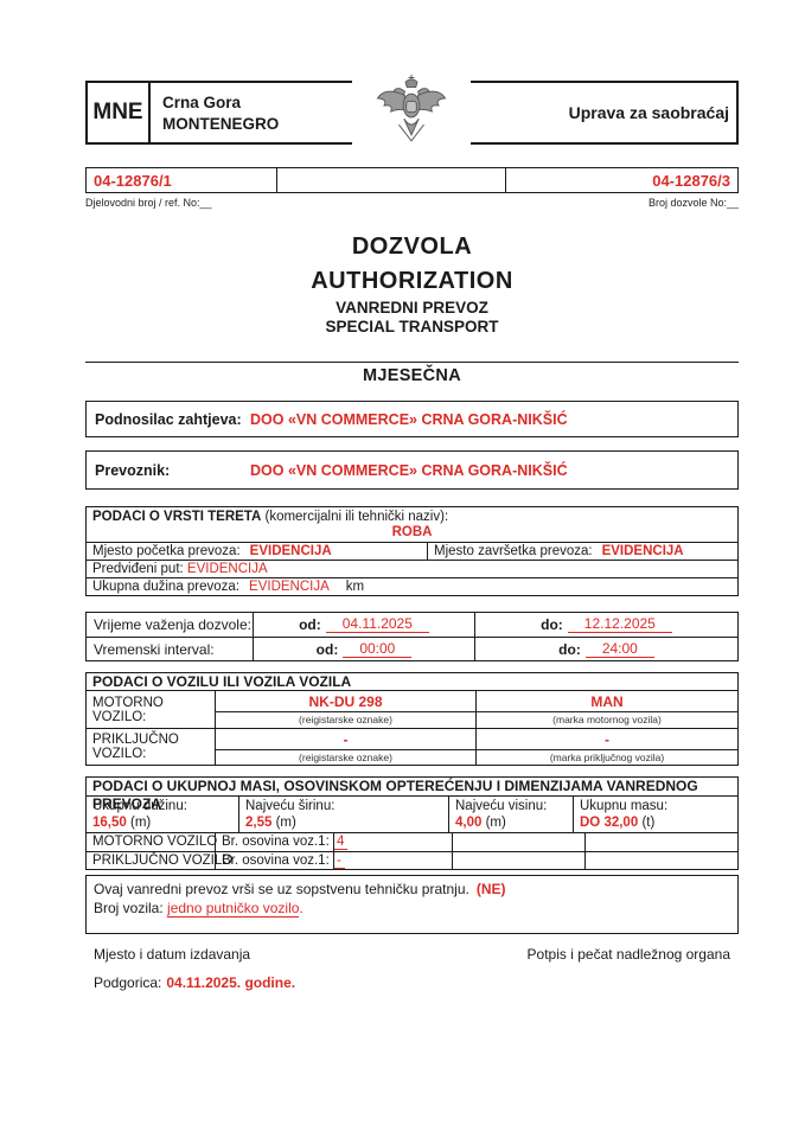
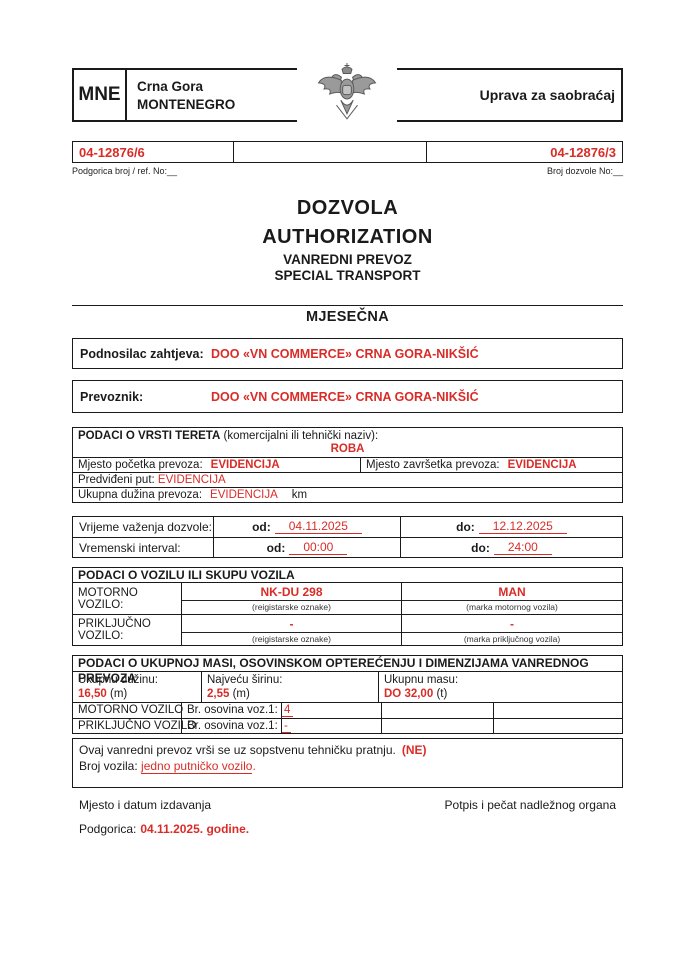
  MNE
  Crna Gora
  MONTENEGRO
  Uprava za saobraćaj
- 04-12876/1
+ 04-12876/6
  04-12876/3
- Djelovodni broj / ref. No:__
+ Podgorica broj / ref. No:__
  Broj dozvole No:__
  DOZVOLA
  AUTHORIZATION
  VANREDNI PREVOZ
  SPECIAL TRANSPORT
  MJESEČNA
  Podnosilac zahtjeva:
  DOO «VN COMMERCE» CRNA GORA-NIKŠIĆ
  Prevoznik:
  DOO «VN COMMERCE» CRNA GORA-NIKŠIĆ
  PODACI O VRSTI TERETA (komercijalni ili tehnički naziv):
  ROBA
  Mjesto početka prevoza: EVIDENCIJA
  Mjesto završetka prevoza: EVIDENCIJA
  Predviđeni put: EVIDENCIJA
  Ukupna dužina prevoza: EVIDENCIJA km
  Vrijeme važenja dozvole:
  od:
  04.11.2025
  do:
  12.12.2025
  Vremenski interval:
  od:
  00:00
  do:
  24:00
- PODACI O VOZILU ILI VOZILA VOZILA
+ PODACI O VOZILU ILI SKUPU VOZILA
  MOTORNO VOZILO:
  NK-DU 298
  (reigistarske oznake)
  MAN
  (marka motornog vozila)
  PRIKLJUČNO VOZILO:
  -
  (reigistarske oznake)
  -
  (marka priključnog vozila)
  PODACI O UKUPNOJ MASI, OSOVINSKOM OPTEREĆENJU I DIMENZIJAMA VANREDNOG PREVOZA
  Ukupnu dužinu:
  16,50 (m)
  Najveću širinu:
  2,55 (m)
- Najveću visinu:
- 4,00 (m)
  Ukupnu masu:
  DO 32,00 (t)
  MOTORNO VOZILO
  Br. osovina voz.1: 4
  PRIKLJUČNO VOZIL
  Br. osovina voz.1: -
  Ovaj vanredni prevoz vrši se uz sopstvenu tehničku pratnju. (NE)
  Broj vozila: jedno putničko vozilo.
  Mjesto i datum izdavanja
  Potpis i pečat nadležnog organa
  Podgorica: 04.11.2025. godine.
